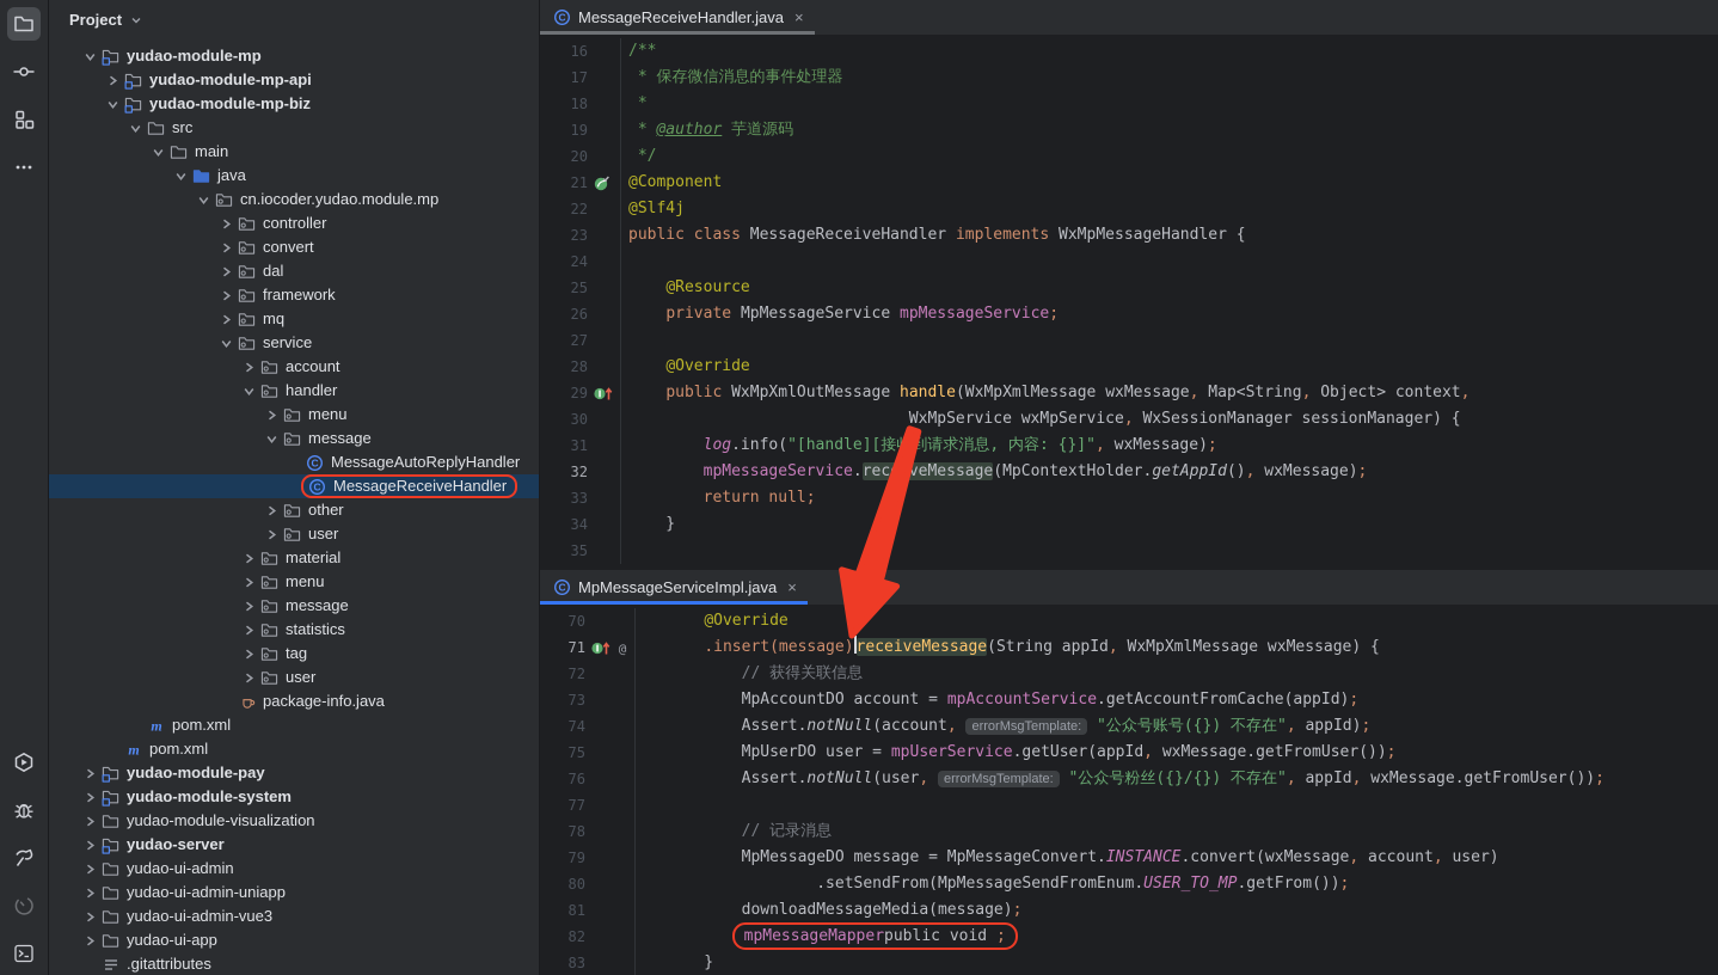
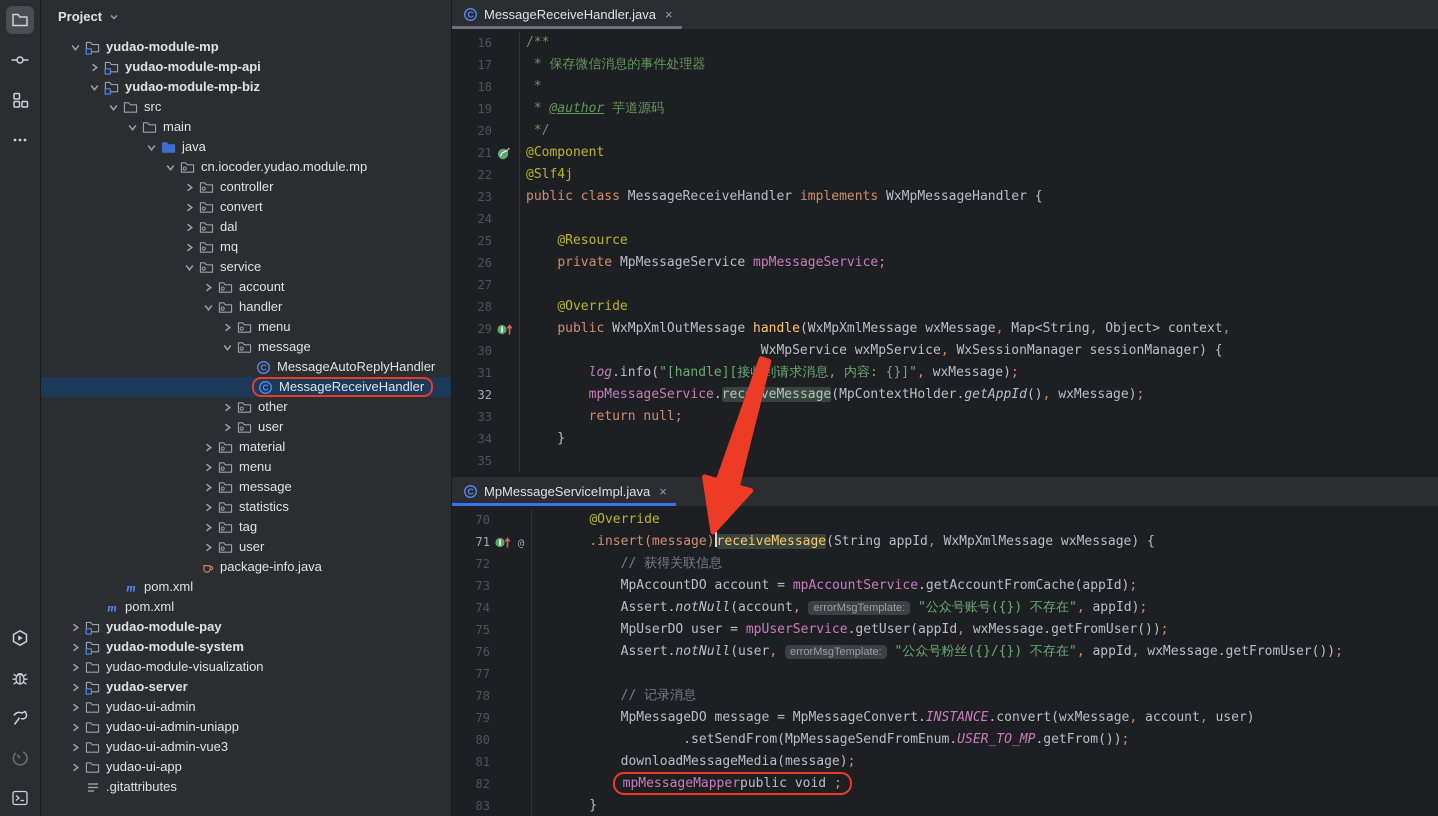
  Project
  yudao-module-mp
  yudao-module-mp-api
  yudao-module-mp-biz
  src
  main
  java
  cn.iocoder.yudao.module.mp
  controller
  convert
  dal
- framework
  mq
  service
  account
  handler
  menu
  message
  C
  MessageAutoReplyHandler
  C
  MessageReceiveHandler
  other
  user
  material
  menu
  message
  statistics
  tag
  user
  package-info.java
  m
  pom.xml
  m
  pom.xml
  yudao-module-pay
  yudao-module-system
  yudao-module-visualization
  yudao-server
  yudao-ui-admin
  yudao-ui-admin-uniapp
  yudao-ui-admin-vue3
  yudao-ui-app
  .gitattributes
  C
  MessageReceiveHandler.java
  ×
  16
  /**
  17
  * 保存微信消息的事件处理器
  18
  *
  19
  * @author 芋道源码
  20
  */
  21
  @Component
  22
  @Slf4j
  23
  public class MessageReceiveHandler implements WxMpMessageHandler {
  24
  25
  @Resource
  26
  private MpMessageService mpMessageService;
  27
  28
  @Override
  29
  public WxMpXmlOutMessage handle(WxMpXmlMessage wxMessage, Map<String, Object> context,
  30
  WxMpService wxMpService, WxSessionManager sessionManager) {
  31
  log.info("[handle][接到请求消息, 内容: {}]", wxMessage);
  32
  mpMessageService.recveMessage(MpContextHolder.getAppId(), wxMessage);
  33
  return null;
  34
  }
  35
  C
  MpMessageServiceImpl.java
  ×
  70
  @Override
  71
  @
  .insert(message) receiveMessage(String appId, WxMpXmlMessage wxMessage) {
  72
  // 获得关联信息
  73
  MpAccountDO account = mpAccountService.getAccountFromCache(appId);
  74
  Assert.notNull(account, errorMsgTemplate: "公众号账号({}) 不存在", appId);
  75
  MpUserDO user = mpUserService.getUser(appId, wxMessage.getFromUser());
  76
  Assert.notNull(user, errorMsgTemplate: "公众号粉丝({}/{}) 不存在", appId, wxMessage.getFromUser());
  77
  78
  // 记录消息
  79
  MpMessageDO message = MpMessageConvert.INSTANCE.convert(wxMessage, account, user)
  80
  .setSendFrom(MpMessageSendFromEnum.USER_TO_MP.getFrom());
  81
  downloadMessageMedia(message);
  82
  mpMessageMapperpublic void ;
  83
  }
